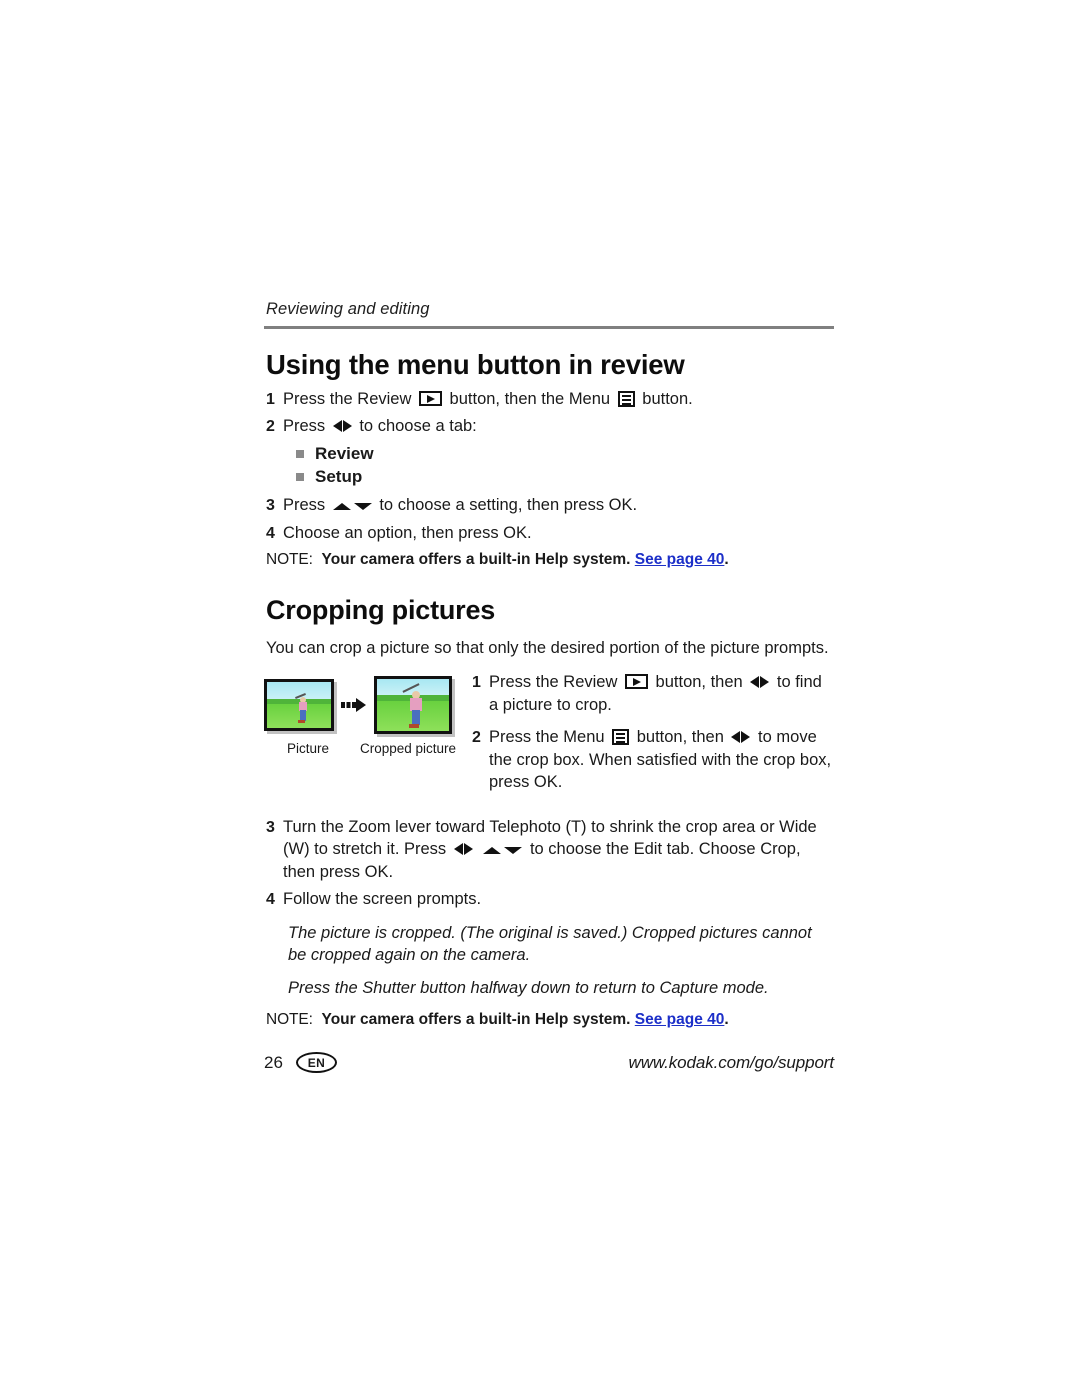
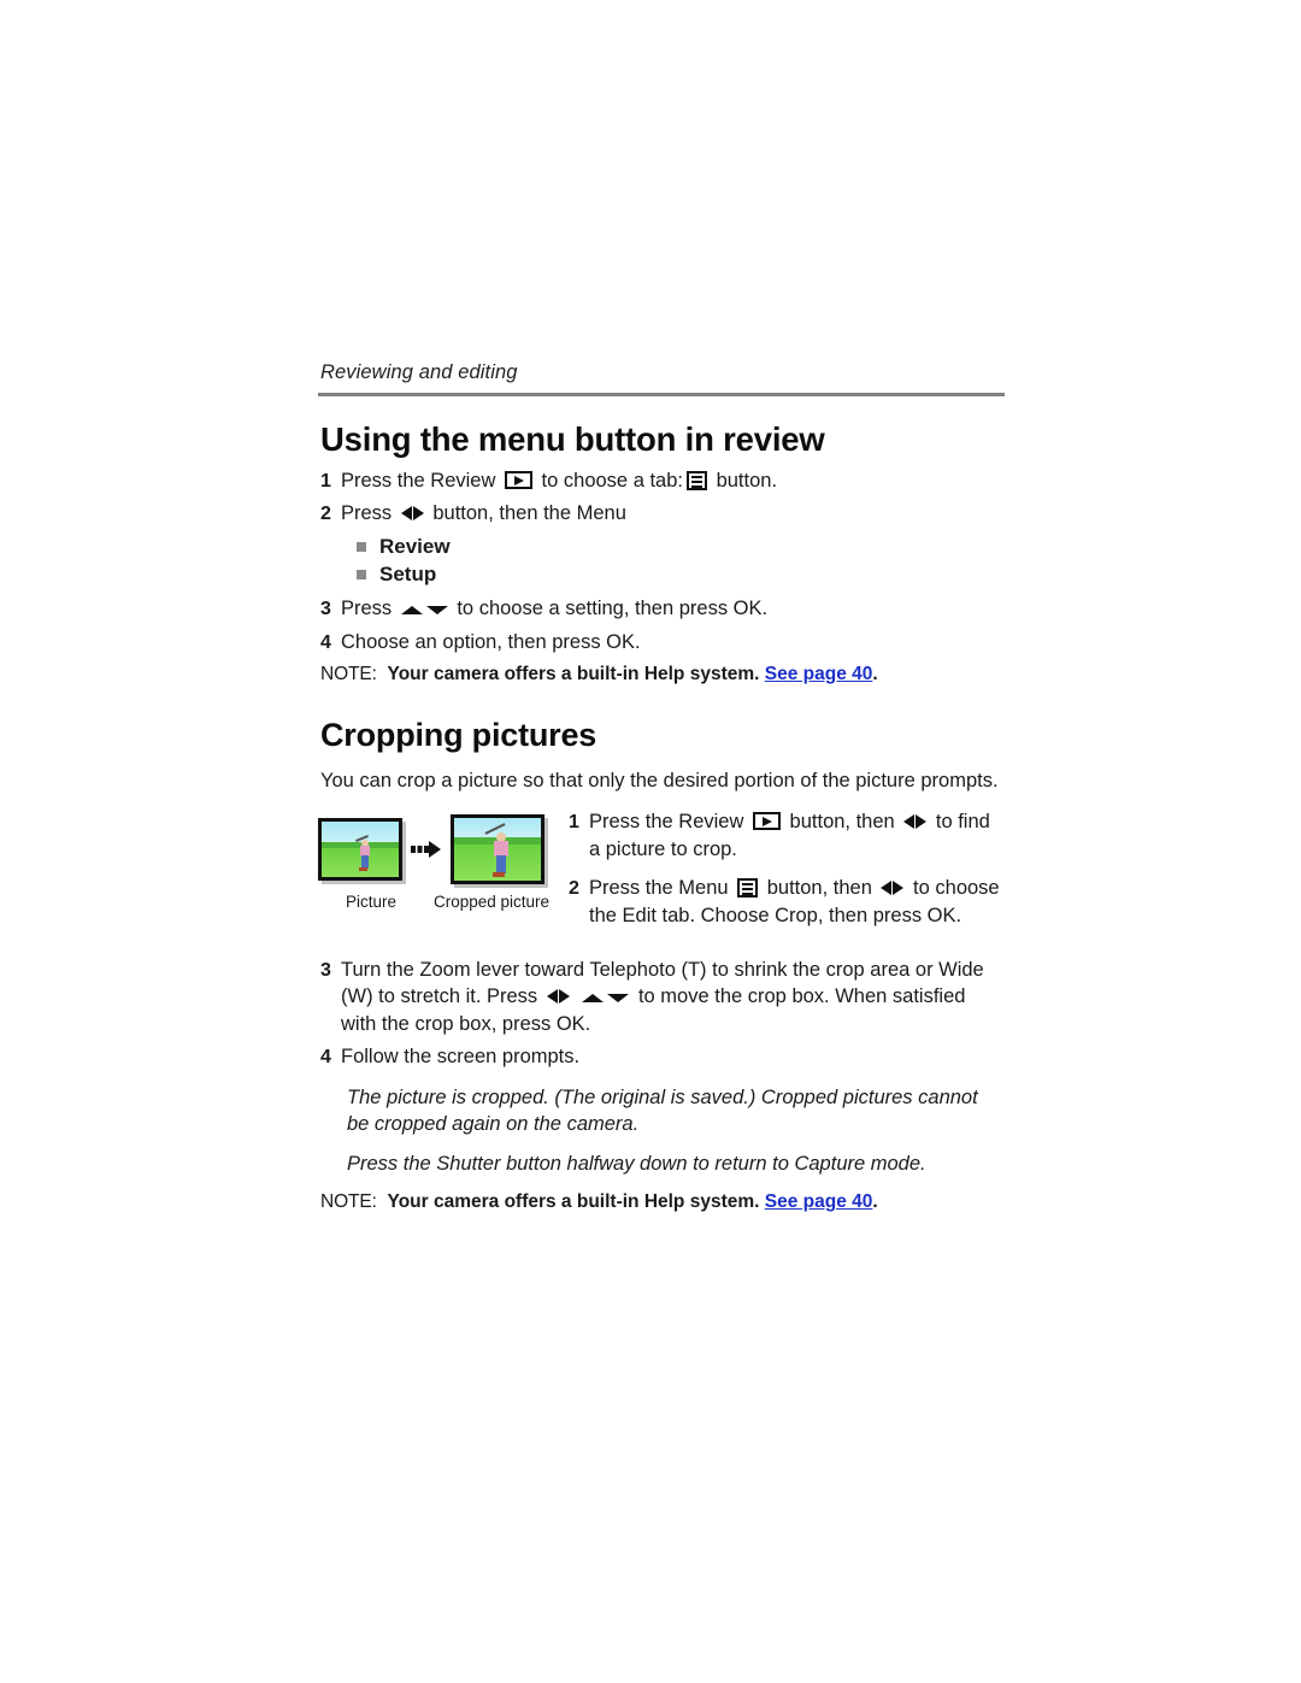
  Reviewing and editing
  Using the menu button in review
  1
- Press the Review button, then the Menu button.
+ Press the Review to choose a tab: button.
  2
- Press to choose a tab:
+ Press button, then the Menu
  Review
  Setup
  3
  Press to choose a setting, then press OK.
  4
  Choose an option, then press OK.
  NOTE: Your camera offers a built-in Help system. See page 40.
  Cropping pictures
  You can crop a picture so that only the desired portion of the picture prompts.
  Picture
  Cropped picture
  1
  Press the Review button, then to find a picture to crop.
  2
- Press the Menu button, then to move the crop box. When satisfied with the crop box, press OK.
+ Press the Menu button, then to choose the Edit tab. Choose Crop, then press OK.
  3
- Turn the Zoom lever toward Telephoto (T) to shrink the crop area or Wide (W) to stretch it. Press to choose the Edit tab. Choose Crop, then press OK.
+ Turn the Zoom lever toward Telephoto (T) to shrink the crop area or Wide (W) to stretch it. Press to move the crop box. When satisfied with the crop box, press OK.
  4
  Follow the screen prompts.
  The picture is cropped. (The original is saved.) Cropped pictures cannot be cropped again on the camera.
  Press the Shutter button halfway down to return to Capture mode.
  NOTE: Your camera offers a built-in Help system. See page 40.
- 26
- EN
- www.kodak.com/go/support
